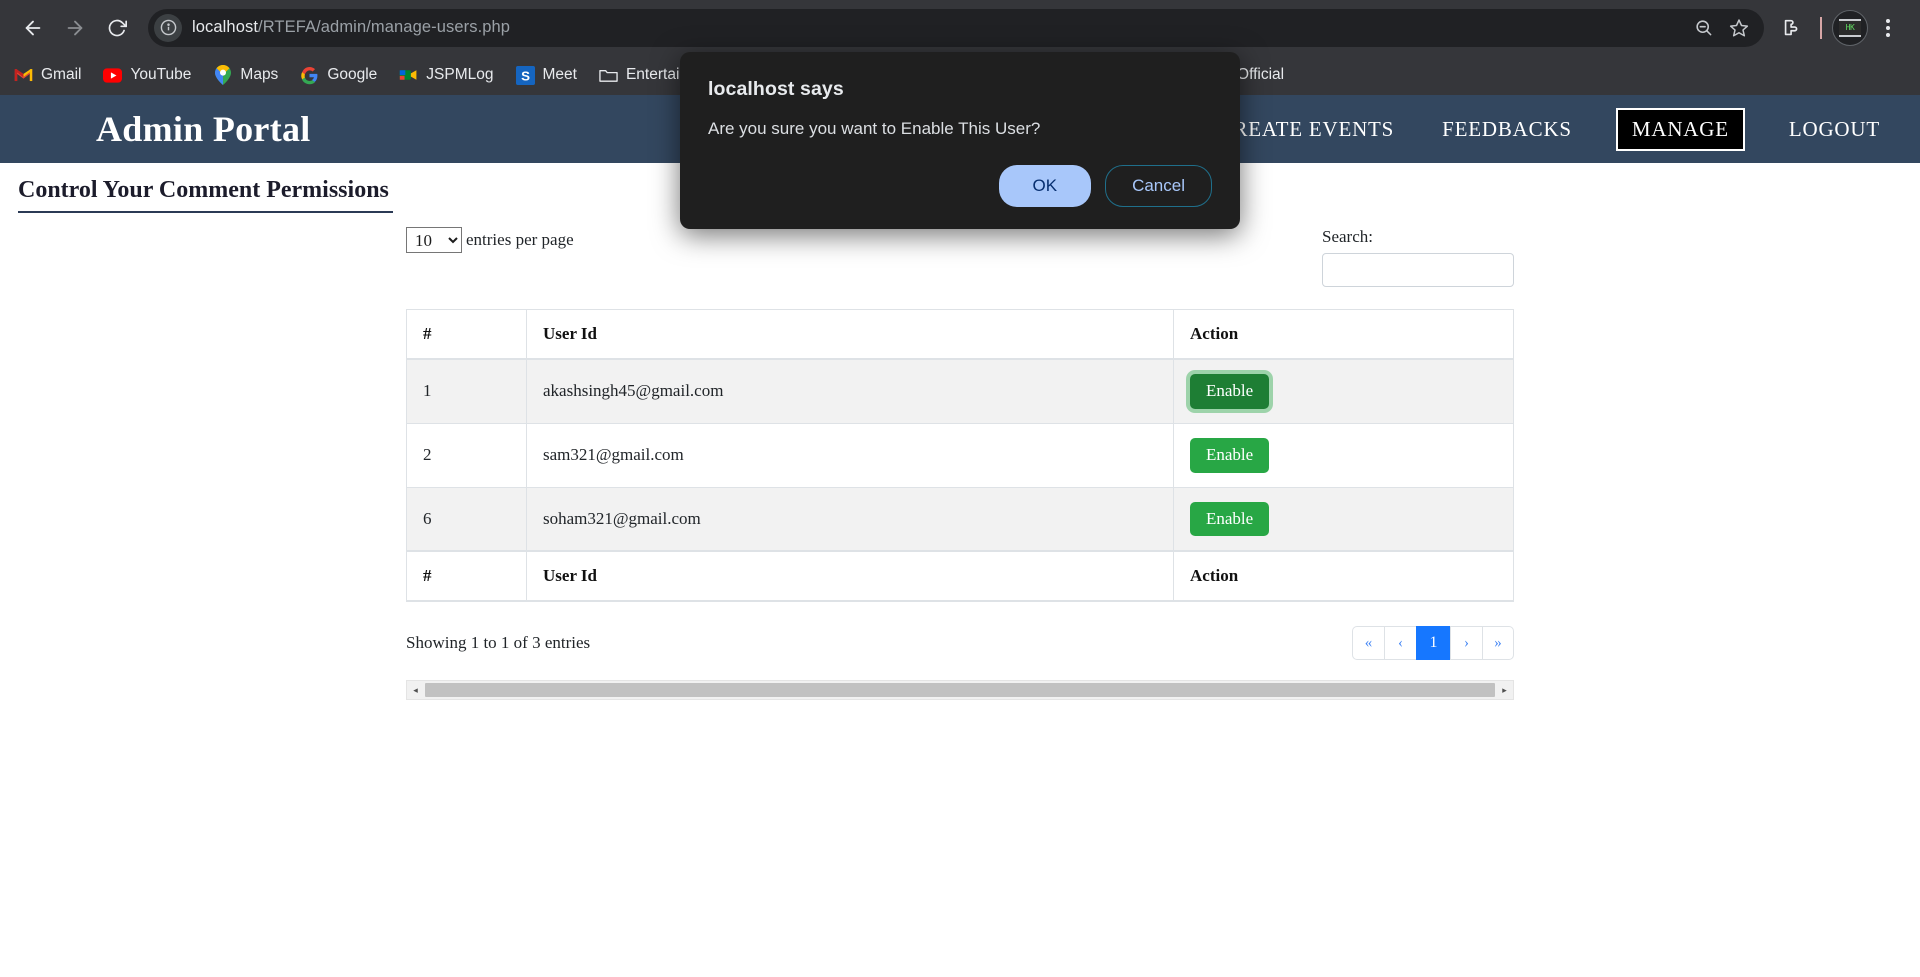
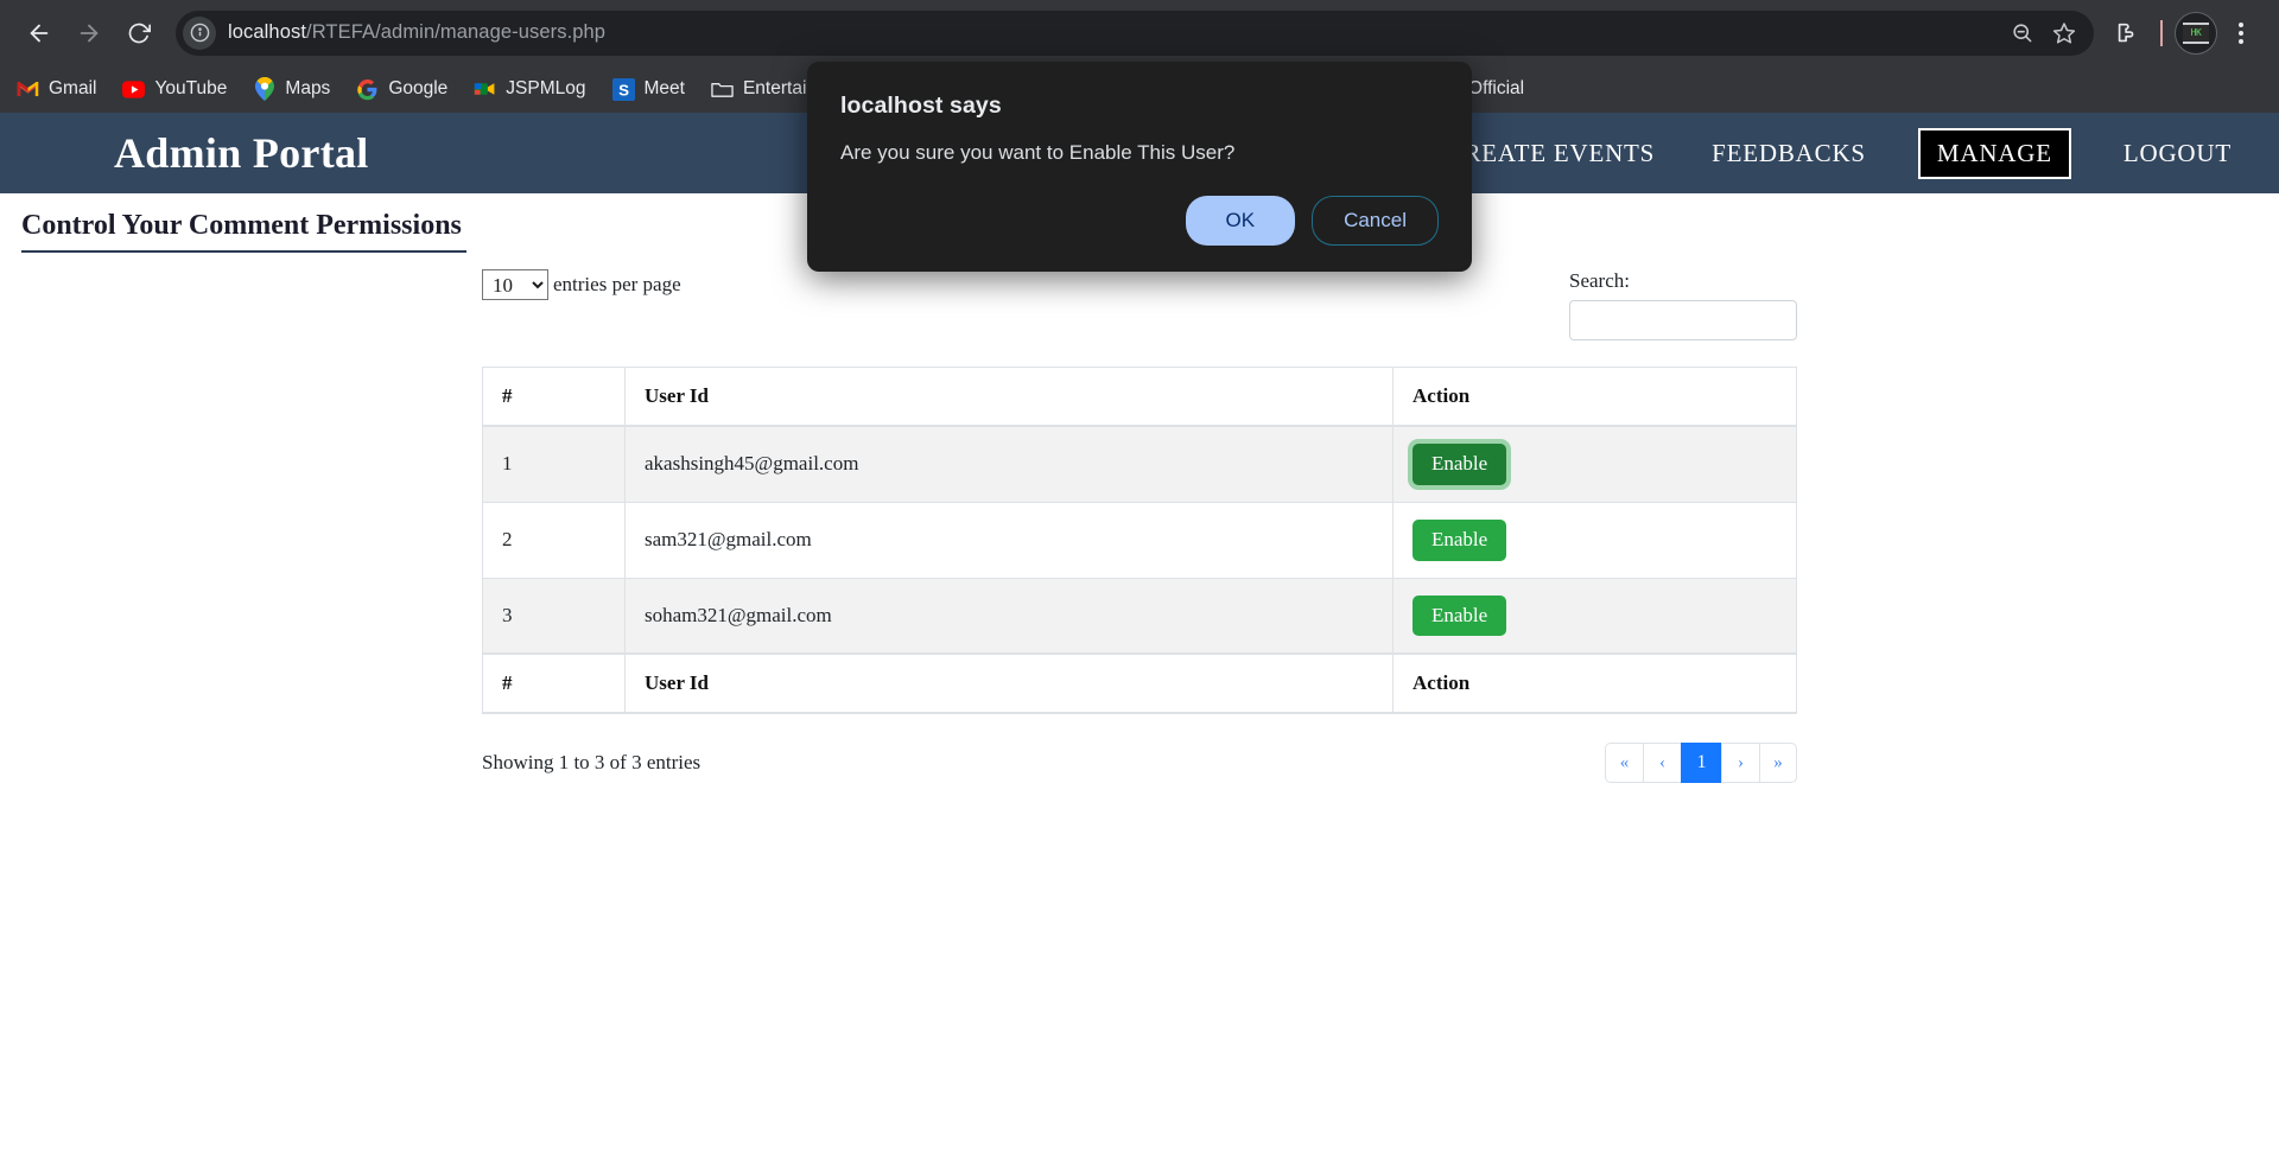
  localhost/RTEFA/admin/manage-users.php
  HK
  Gmail
  YouTube
  Maps
  Google
  JSPMLog
  S
  Meet
  Entertai
  Official
  Admin Portal
  REATE EVENTS
  FEEDBACKS
  MANAGE
  LOGOUT
  Control Your Comment Permissions
  10
  entries per page
  Search:
  #	User Id	Action
  1	akashsingh45@gmail.com	Enable
  2	sam321@gmail.com	Enable
- 6	soham321@gmail.com	Enable
+ 3	soham321@gmail.com	Enable
  #	User Id	Action
- Showing 1 to 1 of 3 entries
+ Showing 1 to 3 of 3 entries
  «
  ‹
  1
  ›
  »
- ◂
- ▸
  localhost says
  Are you sure you want to Enable This User?
  OK
  Cancel
